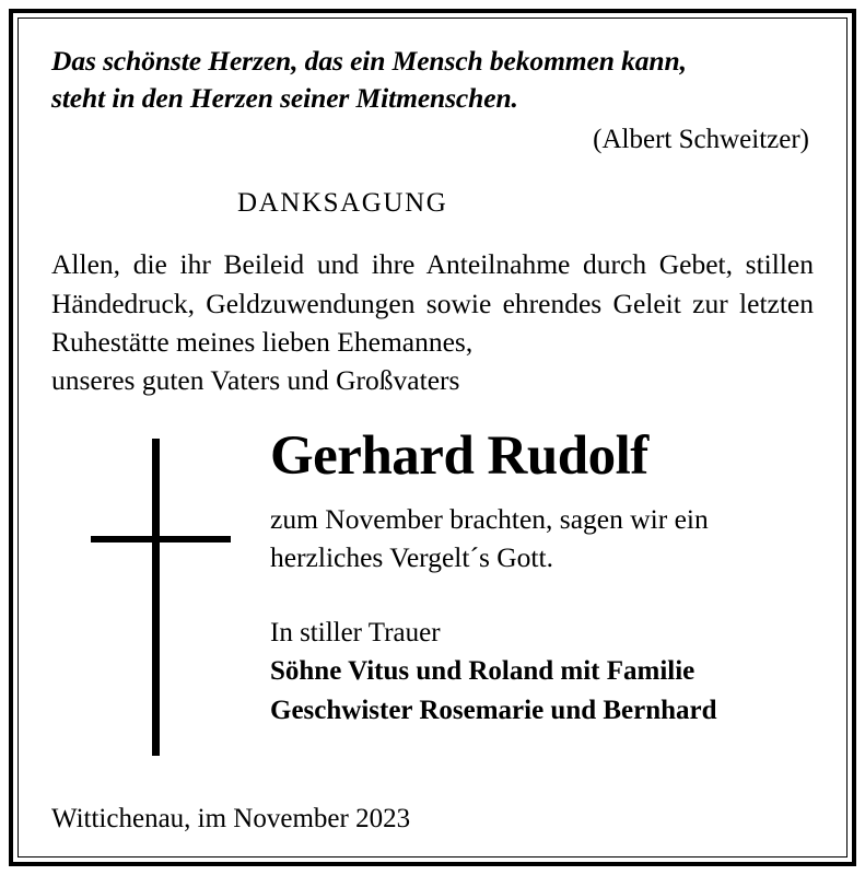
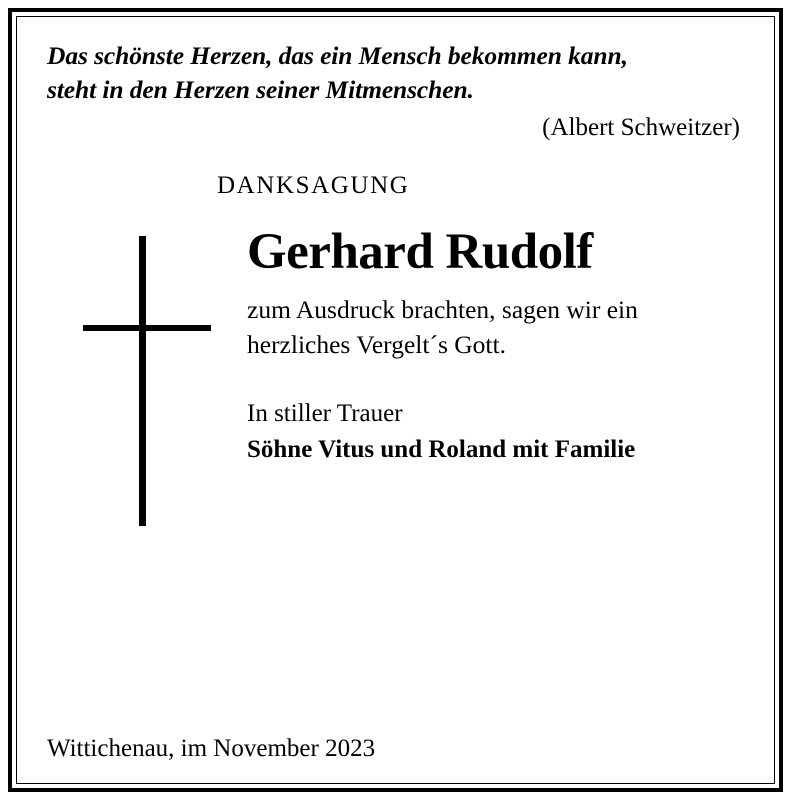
  Das schönste Herzen, das ein Mensch bekommen kann,
  steht in den Herzen seiner Mitmenschen.
  (Albert Schweitzer)
  DANKSAGUNG
- Allen, die ihr Beileid und ihre Anteilnahme durch Gebet, stillen Händedruck, Geldzuwendungen sowie ehrendes Geleit zur letzten Ruhestätte meines lieben Ehemannes,
- unseres guten Vaters und Großvaters
  Gerhard Rudolf
- zum November brachten, sagen wir ein
+ zum Ausdruck brachten, sagen wir ein
  herzliches Vergelt´s Gott.
  In stiller Trauer
  Söhne Vitus und Roland mit Familie
- Geschwister Rosemarie und Bernhard
  Wittichenau, im November 2023
